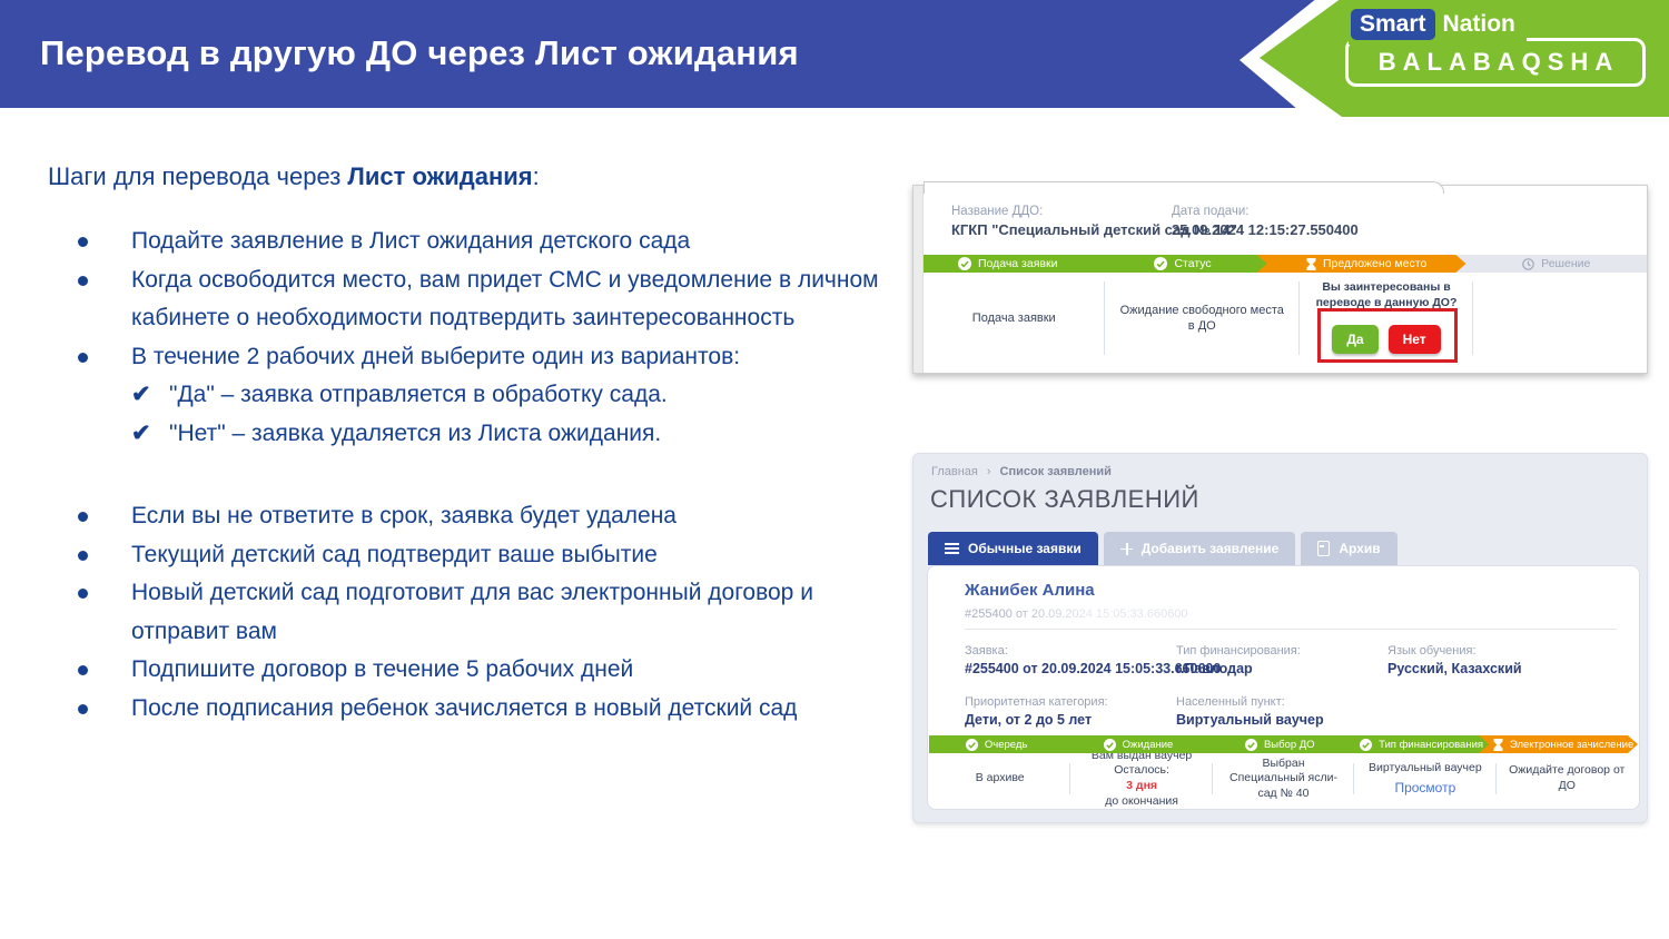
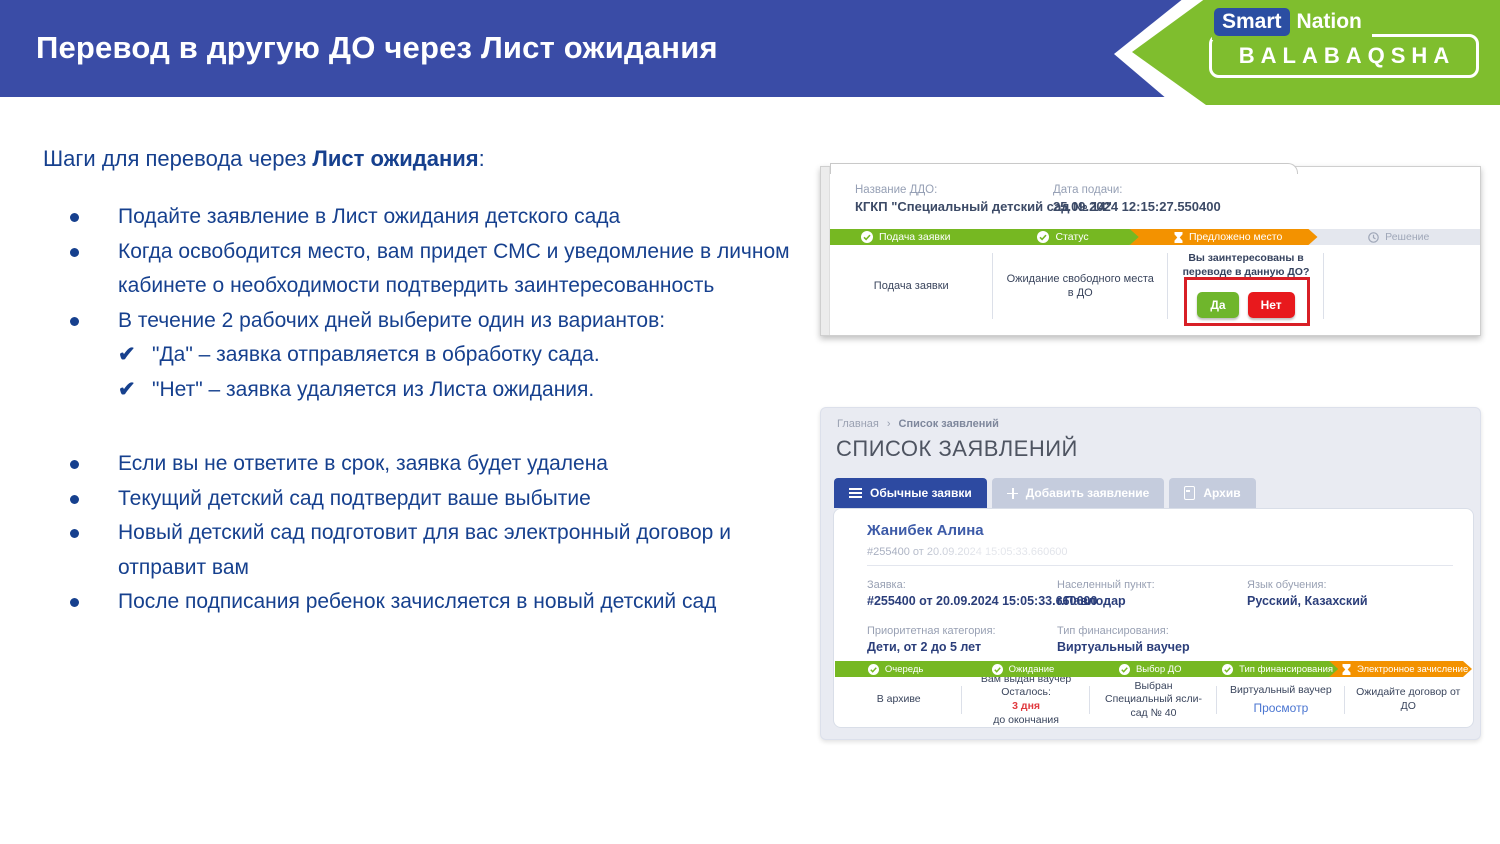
  Перевод в другую ДО через Лист ожидания
  Smart
  Nation
  BALABAQSHA
  Шаги для перевода через Лист ожидания:
  Подайте заявление в Лист ожидания детского сада
  Когда освободится место, вам придет СМС и уведомление в личном кабинете о необходимости подтвердить заинтересованность
  В течение 2 рабочих дней выберите один из вариантов:
  ✔
  "Да" – заявка отправляется в обработку сада.
  ✔
  "Нет" – заявка удаляется из Листа ожидания.
  Если вы не ответите в срок, заявка будет удалена
  Текущий детский сад подтвердит ваше выбытие
  Новый детский сад подготовит для вас электронный договор и отправит вам
- Подпишите договор в течение 5 рабочих дней
  После подписания ребенок зачисляется в новый детский сад
  Название ДДО:
  КГКП "Специальный детский сад № 14"
  Дата подачи:
  25.09.2024 12:15:27.550400
  Подача заявки
  Статус
  Предложено место
  Решение
  Подача заявки
  Ожидание свободного места в ДО
  Вы заинтересованы в переводе в данную ДО?
  Да
  Нет
  Главная
  ›
  Список заявлений
  СПИСОК ЗАЯВЛЕНИЙ
  Обычные заявки
  Добавить заявление
  Архив
  Жанибек Алина
  #255400 от 20.09.2024 15:05:33.660600
  Заявка:
  #255400 от 20.09.2024 15:05:33.660600
- Тип финансирования:
+ Населенный пункт:
  г.Павлодар
  Язык обучения:
  Русский, Казахский
  Приоритетная категория:
  Дети, от 2 до 5 лет
- Населенный пункт:
+ Тип финансирования:
  Виртуальный ваучер
  Очередь
  Ожидание
  Выбор ДО
  Тип финансирования
  Электронное зачисление
  В архиве
  Вам выдан ваучер
  Осталось:
  3 дня
  до окончания
  Выбран Специальный ясли-сад № 40
  Виртуальный ваучер
  Просмотр
  Ожидайте договор от ДО
